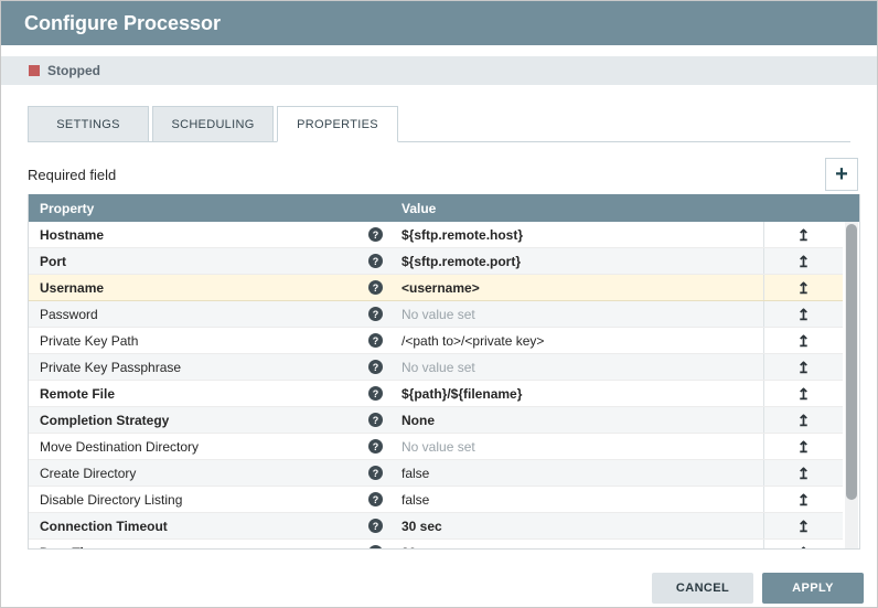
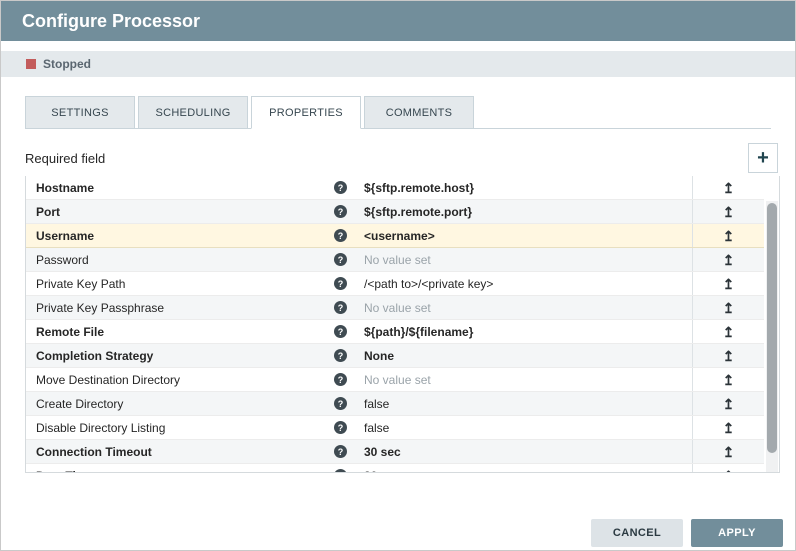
  Configure Processor
  Stopped
  SETTINGS
  SCHEDULING
  PROPERTIES
+ COMMENTS
  Required field
  +
- Property
- Value
  Hostname
  ?
  ${sftp.remote.host}
  ↥
  Port
  ?
  ${sftp.remote.port}
  ↥
  Username
  ?
  <username>
  ↥
  Password
  ?
  No value set
  ↥
  Private Key Path
  ?
  /<path to>/<private key>
  ↥
  Private Key Passphrase
  ?
  No value set
  ↥
  Remote File
  ?
  ${path}/${filename}
  ↥
  Completion Strategy
  ?
  None
  ↥
  Move Destination Directory
  ?
  No value set
  ↥
  Create Directory
  ?
  false
  ↥
  Disable Directory Listing
  ?
  false
  ↥
  Connection Timeout
  ?
  30 sec
  ↥
  CANCEL
  APPLY
